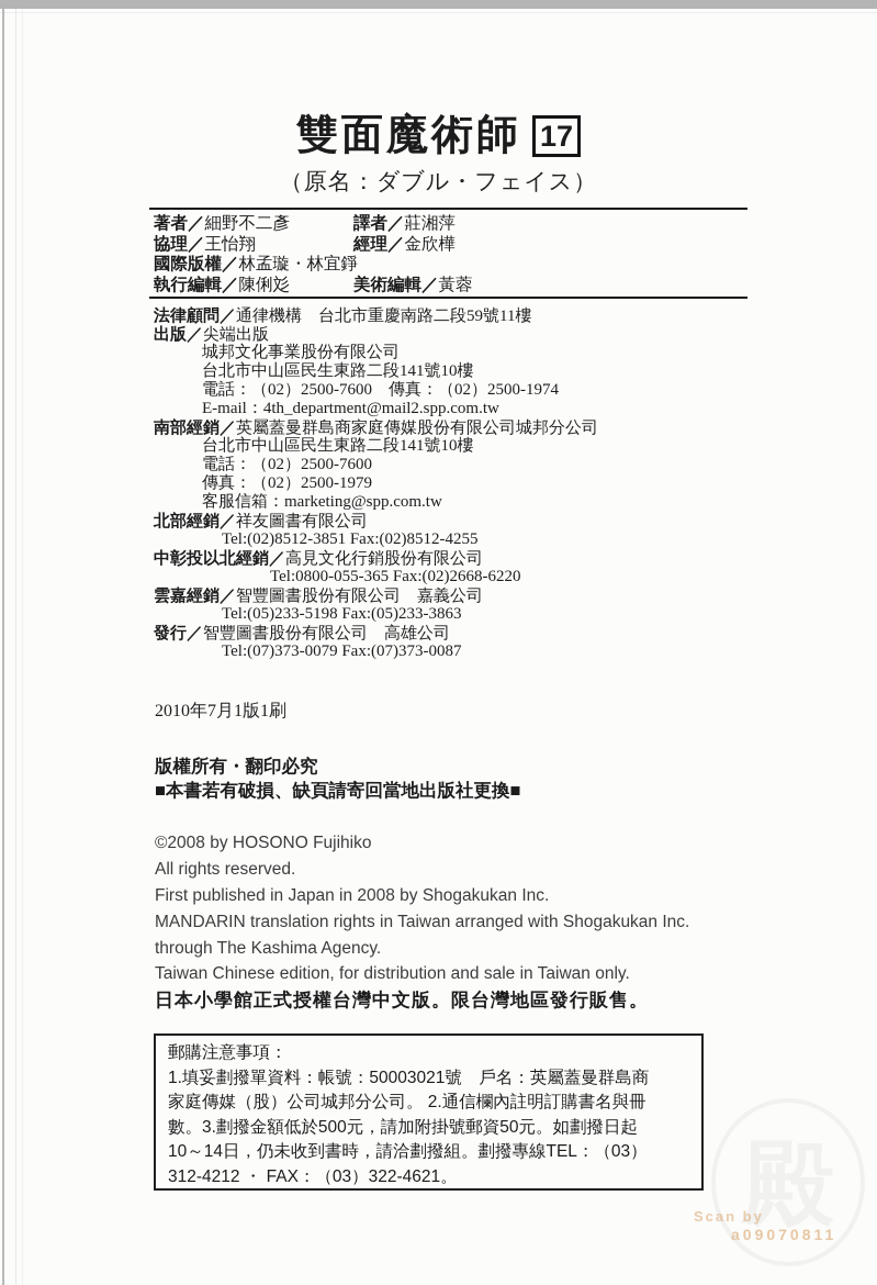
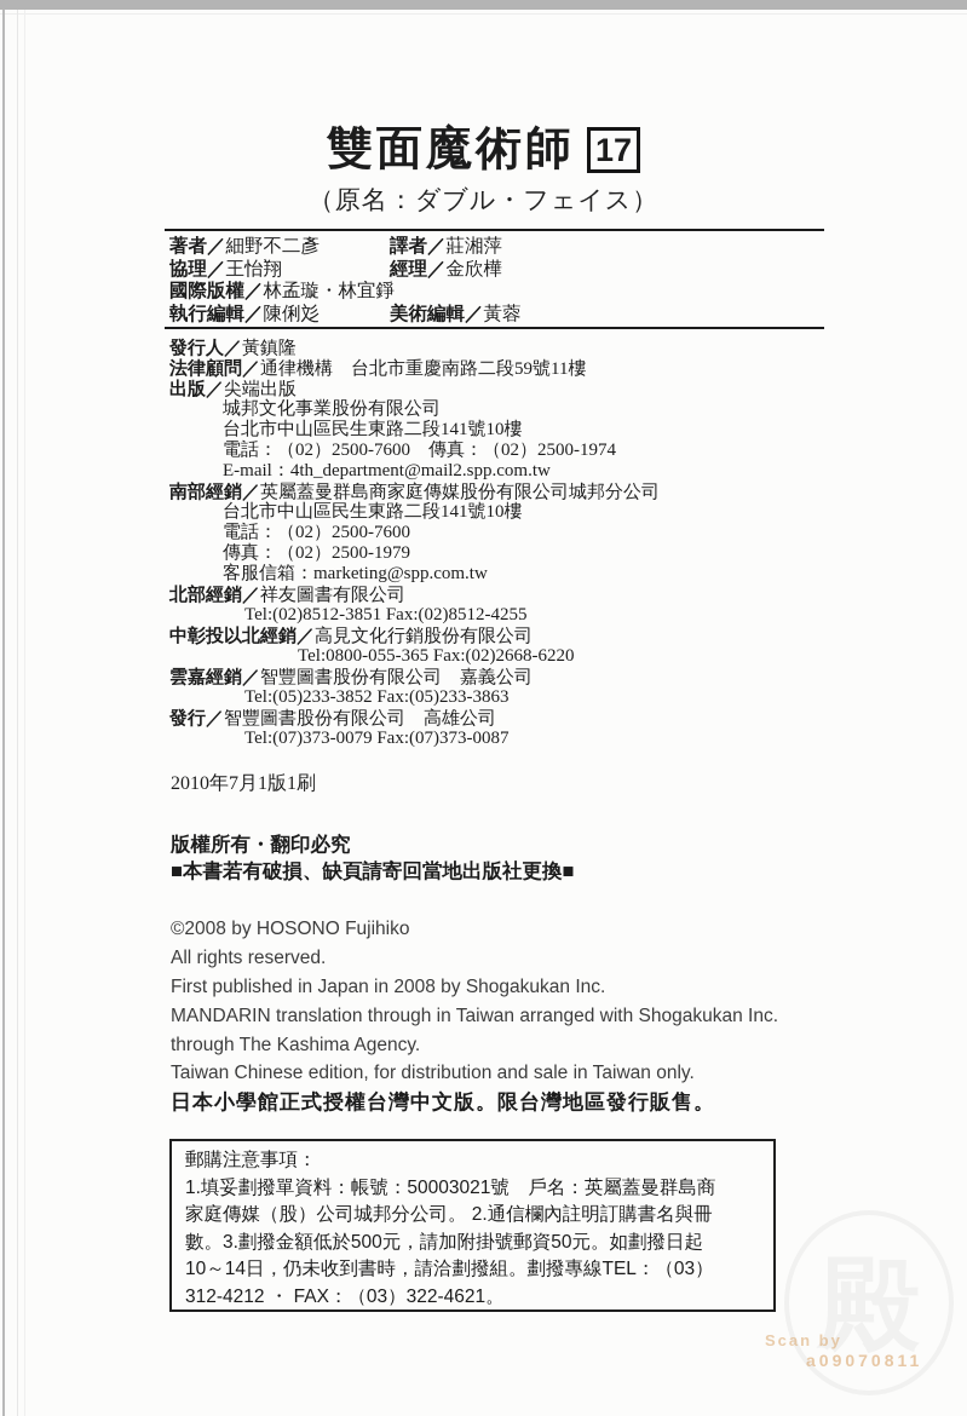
  雙面魔術師 17
  （原名：ダブル・フェイス）
  著者／細野不二彥
  譯者／莊湘萍
  協理／王怡翔
  經理／金欣樺
  國際版權／林孟璇・林宜錚
  執行編輯／陳俐彣
  美術編輯／黃蓉
+ 發行人／黃鎮隆
  法律顧問／通律機構 台北市重慶南路二段59號11樓
  出版／尖端出版
  城邦文化事業股份有限公司
  台北市中山區民生東路二段141號10樓
  電話：（02）2500-7600 傳真：（02）2500-1974
  E-mail：4th_department@mail2.spp.com.tw
  南部經銷／英屬蓋曼群島商家庭傳媒股份有限公司城邦分公司
  台北市中山區民生東路二段141號10樓
  電話：（02）2500-7600
  傳真：（02）2500-1979
  客服信箱：marketing@spp.com.tw
  北部經銷／祥友圖書有限公司
  Tel:(02)8512-3851 Fax:(02)8512-4255
  中彰投以北經銷／高見文化行銷股份有限公司
  Tel:0800-055-365 Fax:(02)2668-6220
  雲嘉經銷／智豐圖書股份有限公司 嘉義公司
- Tel:(05)233-5198 Fax:(05)233-3863
+ Tel:(05)233-3852 Fax:(05)233-3863
  發行／智豐圖書股份有限公司 高雄公司
  Tel:(07)373-0079 Fax:(07)373-0087
  2010年7月1版1刷
  版權所有・翻印必究
  ■本書若有破損、缺頁請寄回當地出版社更換■
  ©2008 by HOSONO Fujihiko
  All rights reserved.
  First published in Japan in 2008 by Shogakukan Inc.
- MANDARIN translation rights in Taiwan arranged with Shogakukan Inc.
+ MANDARIN translation through in Taiwan arranged with Shogakukan Inc.
  through The Kashima Agency.
  Taiwan Chinese edition, for distribution and sale in Taiwan only.
  日本小學館正式授權台灣中文版。限台灣地區發行販售。
  郵購注意事項：
  1.填妥劃撥單資料：帳號：50003021號 戶名：英屬蓋曼群島商
  家庭傳媒（股）公司城邦分公司。 2.通信欄內註明訂購書名與冊
  數。3.劃撥金額低於500元，請加附掛號郵資50元。如劃撥日起
  10～14日，仍未收到書時，請洽劃撥組。劃撥專線TEL：（03）
  312-4212 ・ FAX：（03）322-4621。
  殿
  Scan by
  a09070811
